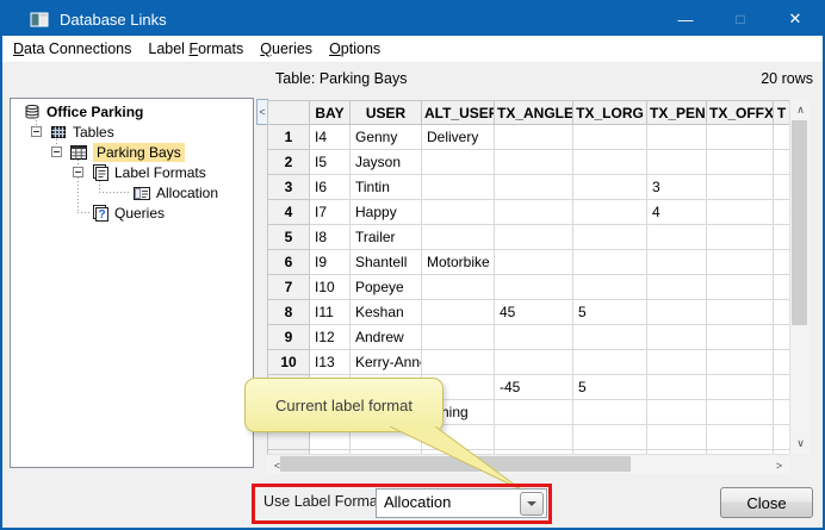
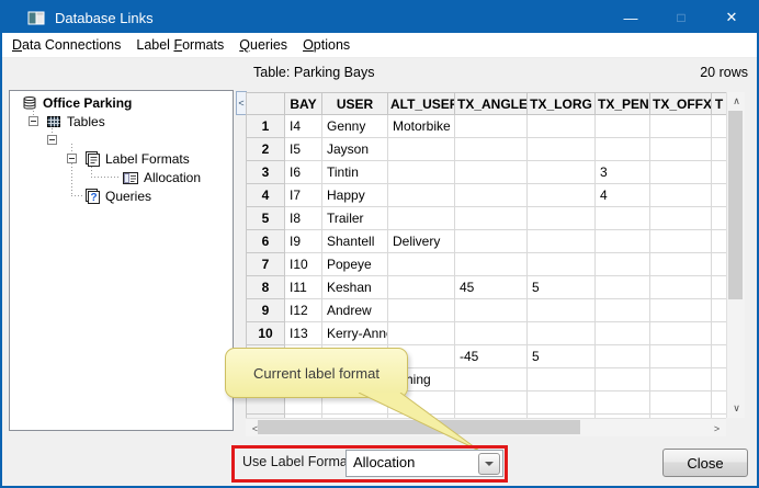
  Database Links
  —
  □
  ✕
  Data Connections
  Label Formats
  Queries
  Options
  Table: Parking Bays
  20 rows
  Office Parking
  Tables
- Parking Bays
  Label Formats
  Allocation
  ?
  Queries
  <
  	BAY	USER	ALT_USE	TX_ANGLE	TX_LORG	TX_PEN	TX_OFFX	T
- 1	I4	Genny	Delivery
+ 1	I4	Genny	Motorbike
  2	I5	Jayson
  3	I6	Tintin				3
  4	I7	Happy				4
  5	I8	Trailer
- 6	I9	Shantell	Motorbike
+ 6	I9	Shantell	Delivery
  7	I10	Popeye
  8	I11	Keshan		45	5
  9	I12	Andrew
  10	I13	Kerry-Ann
  			hing
  ∧
  ∨
  <
  >
  Current label format
  Use Label Forma
  Allocation
  Close
